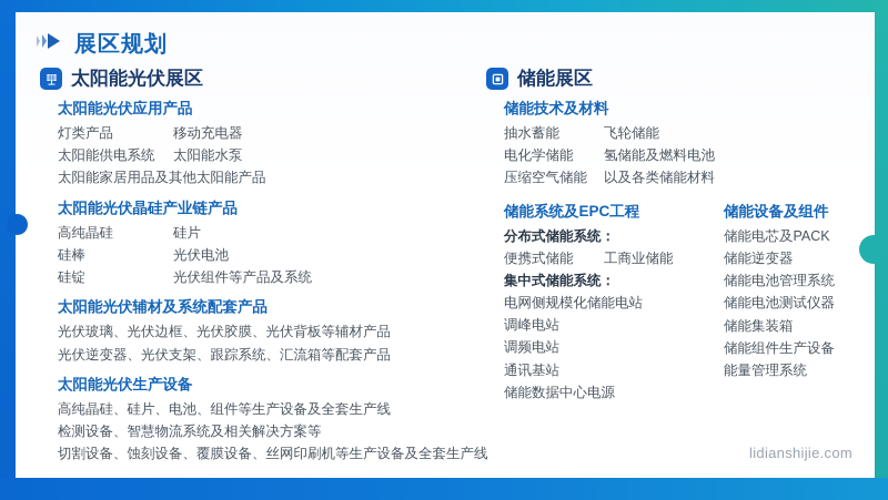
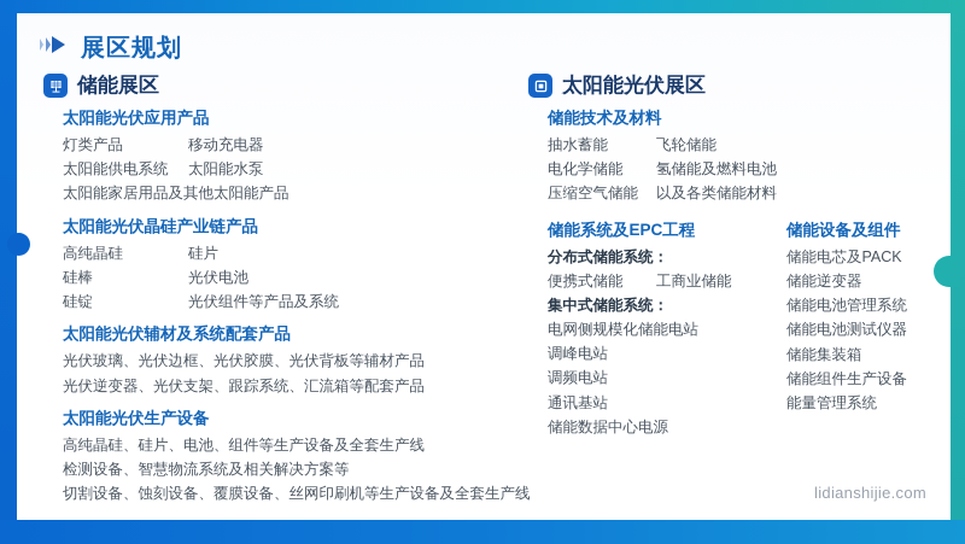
  展区规划
- 太阳能光伏展区
+ 储能展区
  太阳能光伏应用产品
  灯类产品
  移动充电器
  太阳能供电系统
  太阳能水泵
  太阳能家居用品及其他太阳能产品
  太阳能光伏晶硅产业链产品
  高纯晶硅
  硅片
  硅棒
  光伏电池
  硅锭
  光伏组件等产品及系统
  太阳能光伏辅材及系统配套产品
  光伏玻璃、光伏边框、光伏胶膜、光伏背板等辅材产品
  光伏逆变器、光伏支架、跟踪系统、汇流箱等配套产品
  太阳能光伏生产设备
  高纯晶硅、硅片、电池、组件等生产设备及全套生产线
  检测设备、智慧物流系统及相关解决方案等
  切割设备、蚀刻设备、覆膜设备、丝网印刷机等生产设备及全套生产
- 储能展区
+ 太阳能光伏展区
  储能技术及材料
  抽水蓄能
  飞轮储能
  电化学储能
  氢储能及燃料电池
  压缩空气储能
  以及各类储能材料
  储能系统及EPC工程
  分布式储能系统：
  便携式储能
  工商业储能
  集中式储能系统：
  电网侧规模化储能电站
  调峰电站
  调频电站
  通讯基站
  储能数据中心电源
  储能设备及组件
  储能电芯及PACK
  储能逆变器
  储能电池管理系统
  储能电池测试仪器
  储能集装箱
  储能组件生产设备
  能量管理系统
  lidianshijie.com
